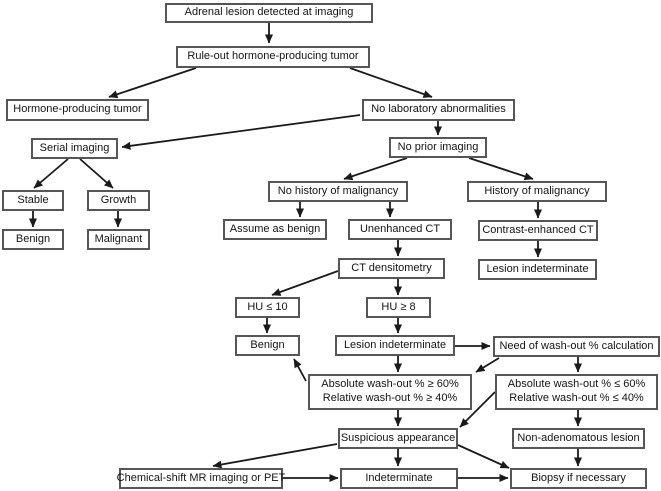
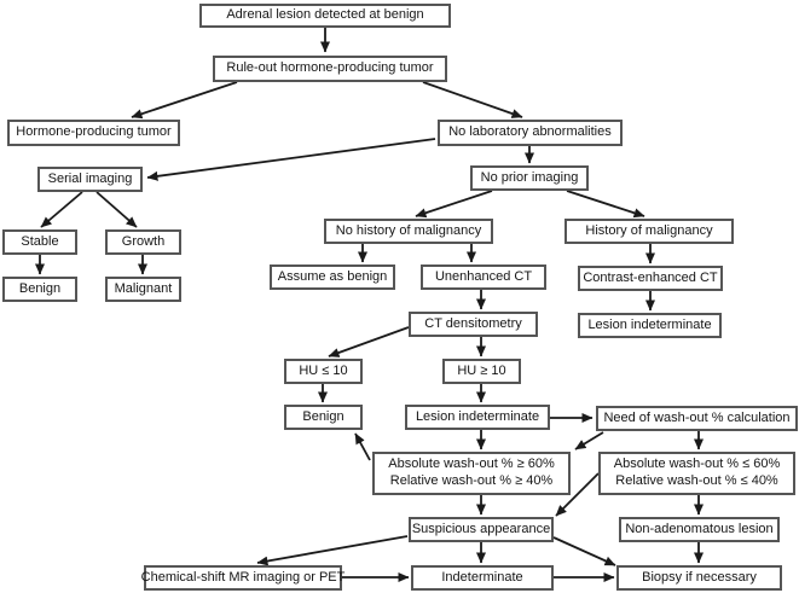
- Adrenal lesion detected at imaging
+ Adrenal lesion detected at benign
  Rule-out hormone-producing tumor
  Hormone-producing tumor
  No laboratory abnormalities
  Serial imaging
  No prior imaging
  Stable
  Growth
  Benign
  Malignant
  No history of malignancy
  History of malignancy
  Assume as benign
  Unenhanced CT
  Contrast-enhanced CT
  CT densitometry
  Lesion indeterminate
  HU ≤ 10
- HU ≥ 8
+ HU ≥ 10
  Benign
  Lesion indeterminate
  Need of wash-out % calculation
  Absolute wash-out % ≥ 60%
  Relative wash-out % ≥ 40%
  Absolute wash-out % ≤ 60%
  Relative wash-out % ≤ 40%
  Suspicious appearance
  Non-adenomatous lesion
  Chemical-shift MR imaging or PET
  Indeterminate
  Biopsy if necessary
